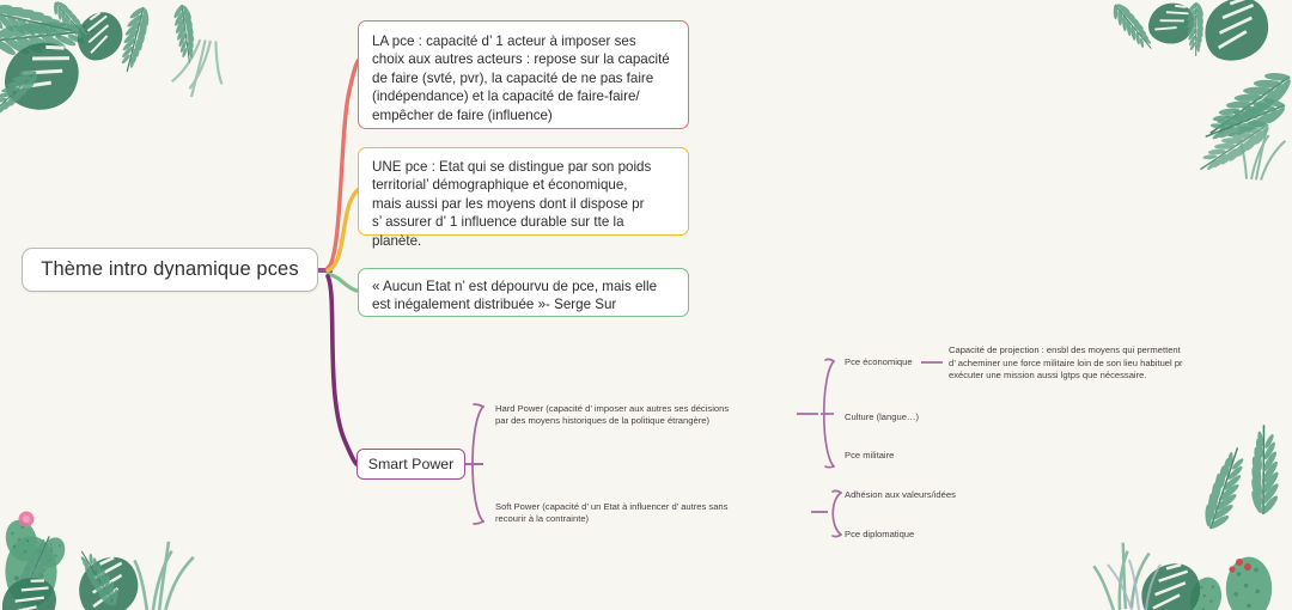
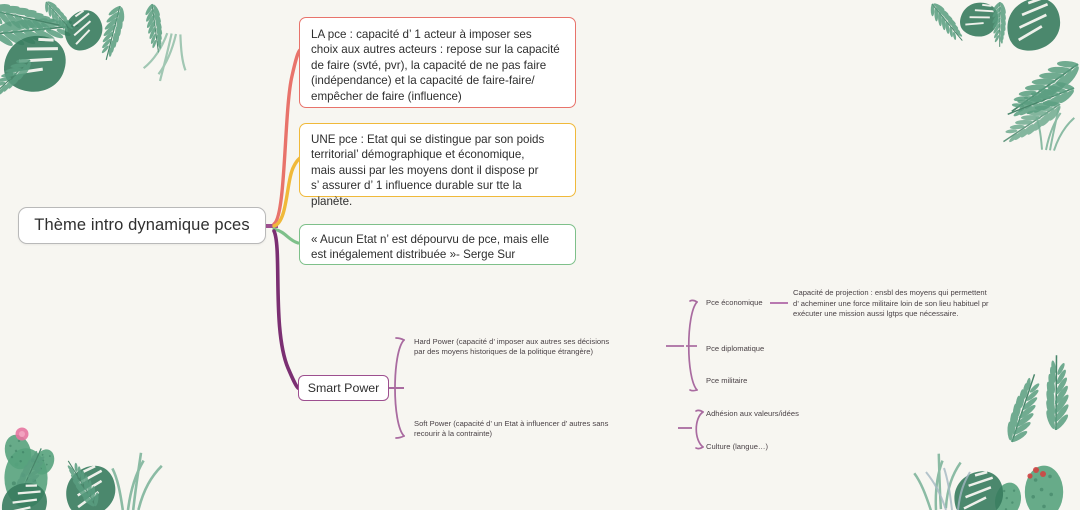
  Thème intro dynamique pces
  LA pce : capacité d’ 1 acteur à imposer ses
  choix aux autres acteurs : repose sur la capacité
  de faire (svté, pvr), la capacité de ne pas faire
  (indépendance) et la capacité de faire-faire/
  empêcher de faire (influence)
  UNE pce : Etat qui se distingue par son poids
  territorial’ démographique et économique,
  mais aussi par les moyens dont il dispose pr
  s’ assurer d’ 1 influence durable sur tte la
  planète.
  « Aucun Etat n’ est dépourvu de pce, mais elle
  est inégalement distribuée »- Serge Sur
  Smart Power
  Hard Power (capacité d’ imposer aux autres ses décisions
  par des moyens historiques de la politique étrangère)
  Soft Power (capacité d’ un Etat à influencer d’ autres sans
  recourir à la contrainte)
  Pce économique
- Culture (langue…)
+ Pce diplomatique
  Pce militaire
  Adhésion aux valeurs/idées
- Pce diplomatique
+ Culture (langue…)
  Capacité de projection : ensbl des moyens qui permettent
  d’ acheminer une force militaire loin de son lieu habituel pr
  exécuter une mission aussi lgtps que nécessaire.
